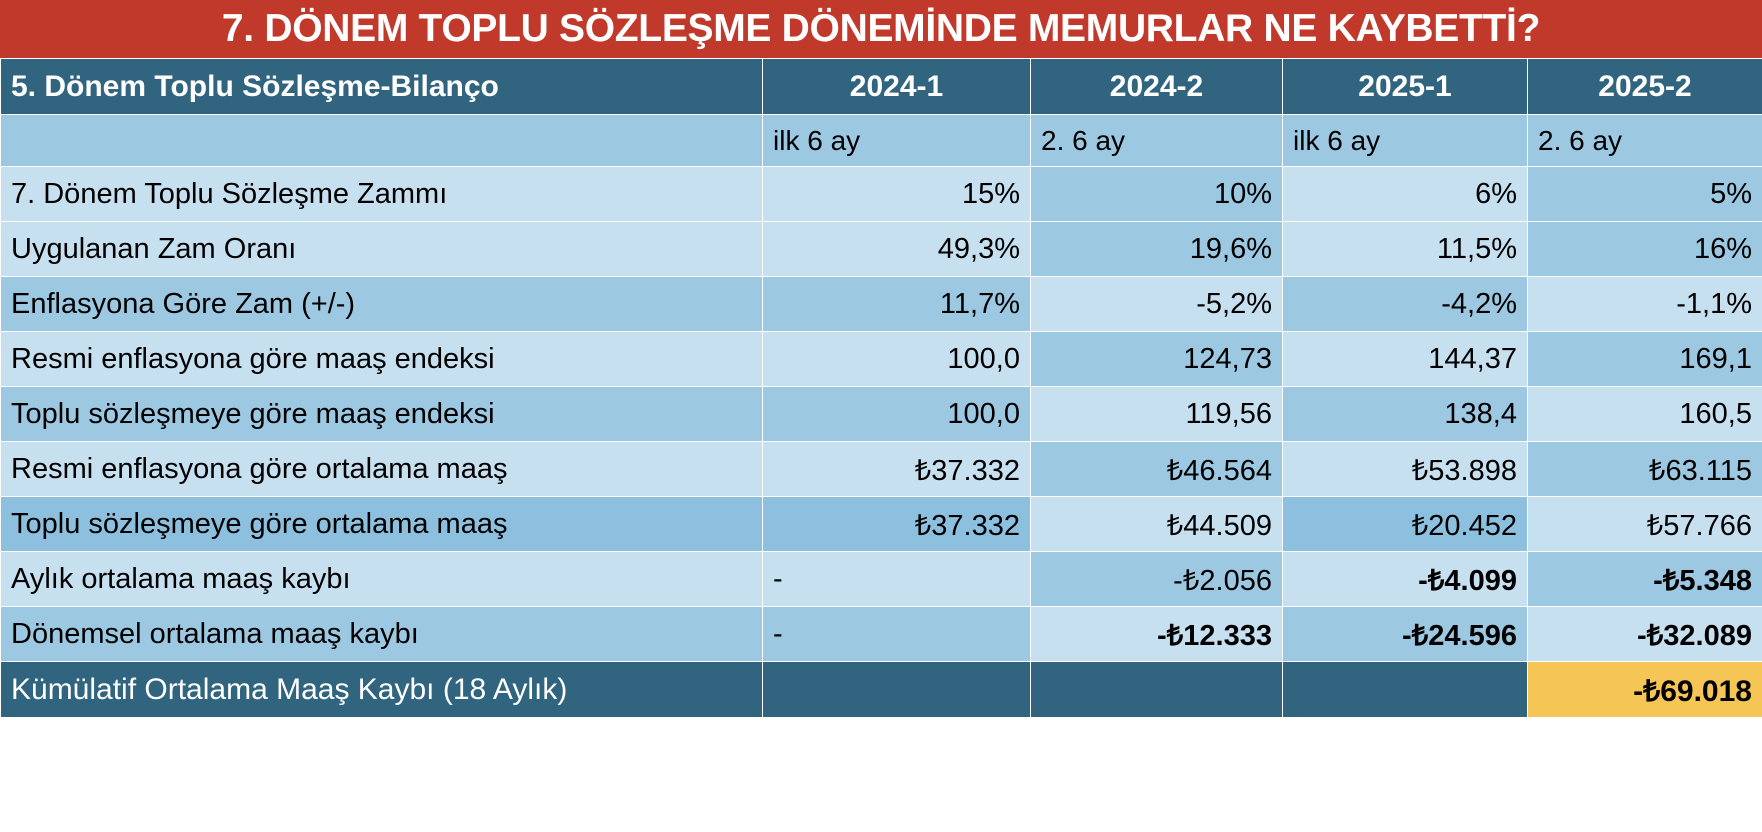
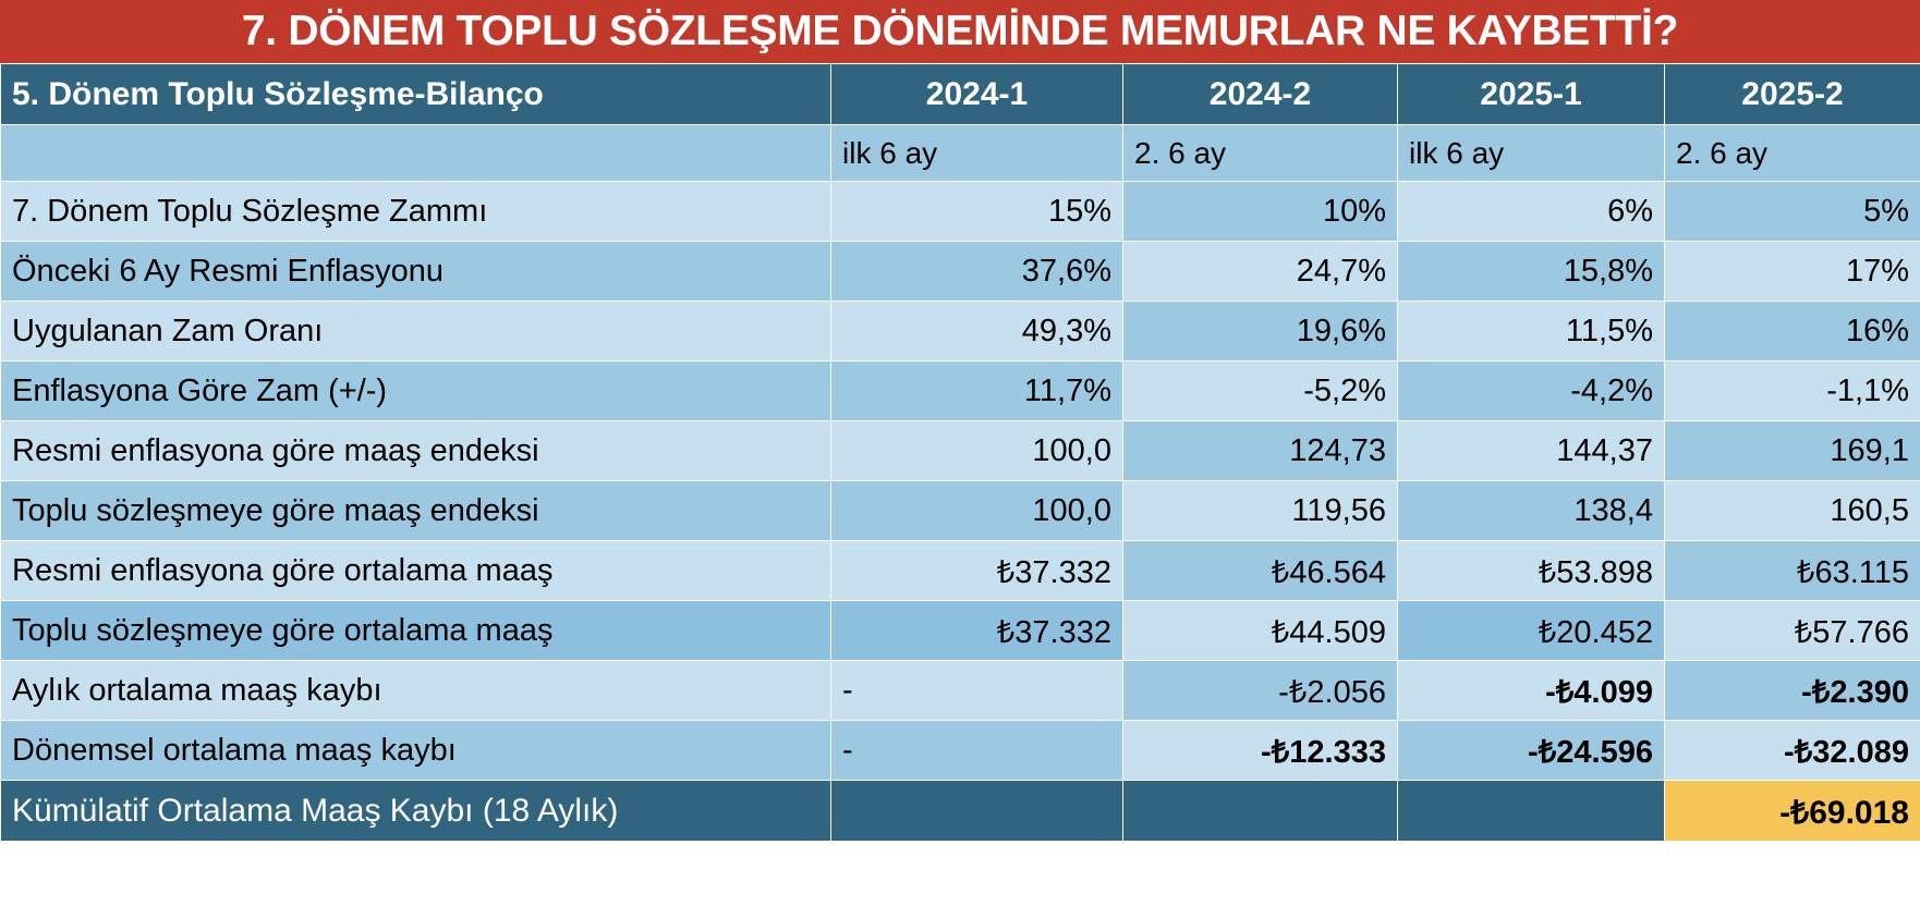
  7. DÖNEM TOPLU SÖZLEŞME DÖNEMİNDE MEMURLAR NE KAYBETTİ?
  5. Dönem Toplu Sözleşme-Bilanço	2024-1	2024-2	2025-1	2025-2
  	ilk 6 ay	2. 6 ay	ilk 6 ay	2. 6 ay
  7. Dönem Toplu Sözleşme Zammı	15%	10%	6%	5%
+ Önceki 6 Ay Resmi Enflasyonu	37,6%	24,7%	15,8%	17%
  Uygulanan Zam Oranı	49,3%	19,6%	11,5%	16%
  Enflasyona Göre Zam (+/-)	11,7%	-5,2%	-4,2%	-1,1%
  Resmi enflasyona göre maaş endeksi	100,0	124,73	144,37	169,1
  Toplu sözleşmeye göre maaş endeksi	100,0	119,56	138,4	160,5
  Resmi enflasyona göre ortalama maaş	₺37.332	₺46.564	₺53.898	₺63.115
  Toplu sözleşmeye göre ortalama maaş	₺37.332	₺44.509	₺20.452	₺57.766
- Aylık ortalama maaş kaybı	-	-₺2.056	-₺4.099	-₺5.348
+ Aylık ortalama maaş kaybı	-	-₺2.056	-₺4.099	-₺2.390
  Dönemsel ortalama maaş kaybı	-	-₺12.333	-₺24.596	-₺32.089
  Kümülatif Ortalama Maaş Kaybı (18 Aylık)				-₺69.018
